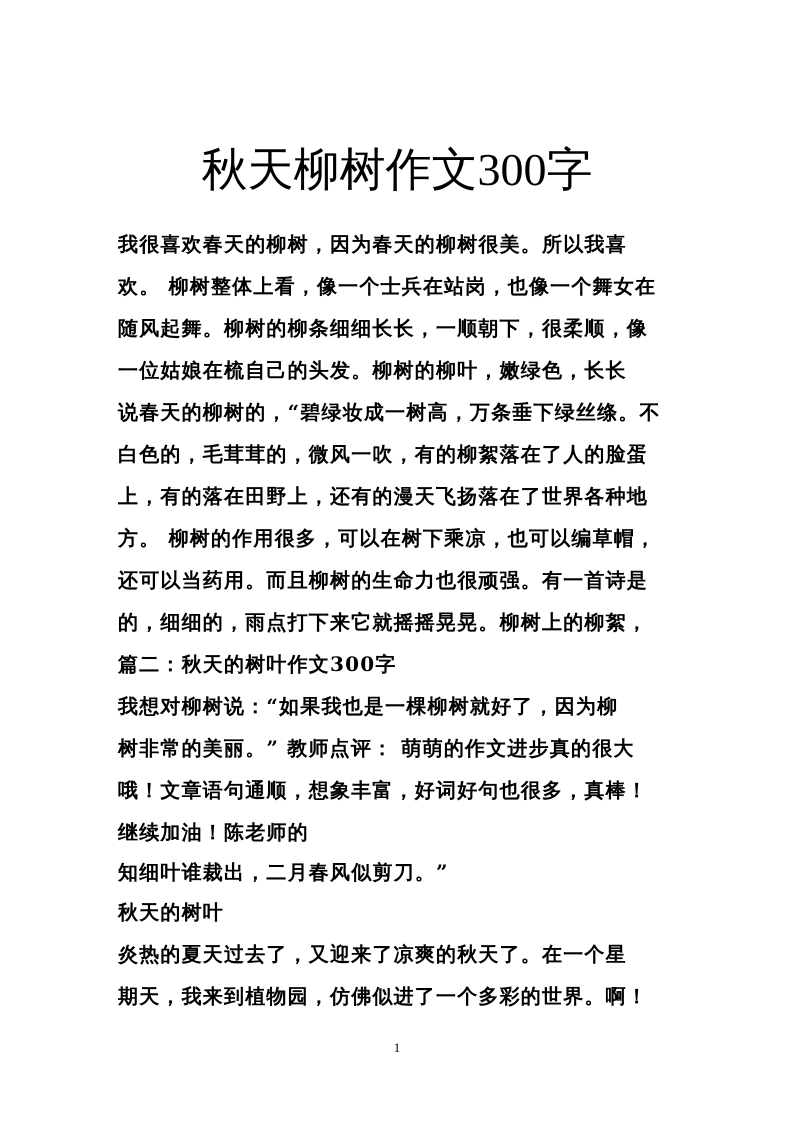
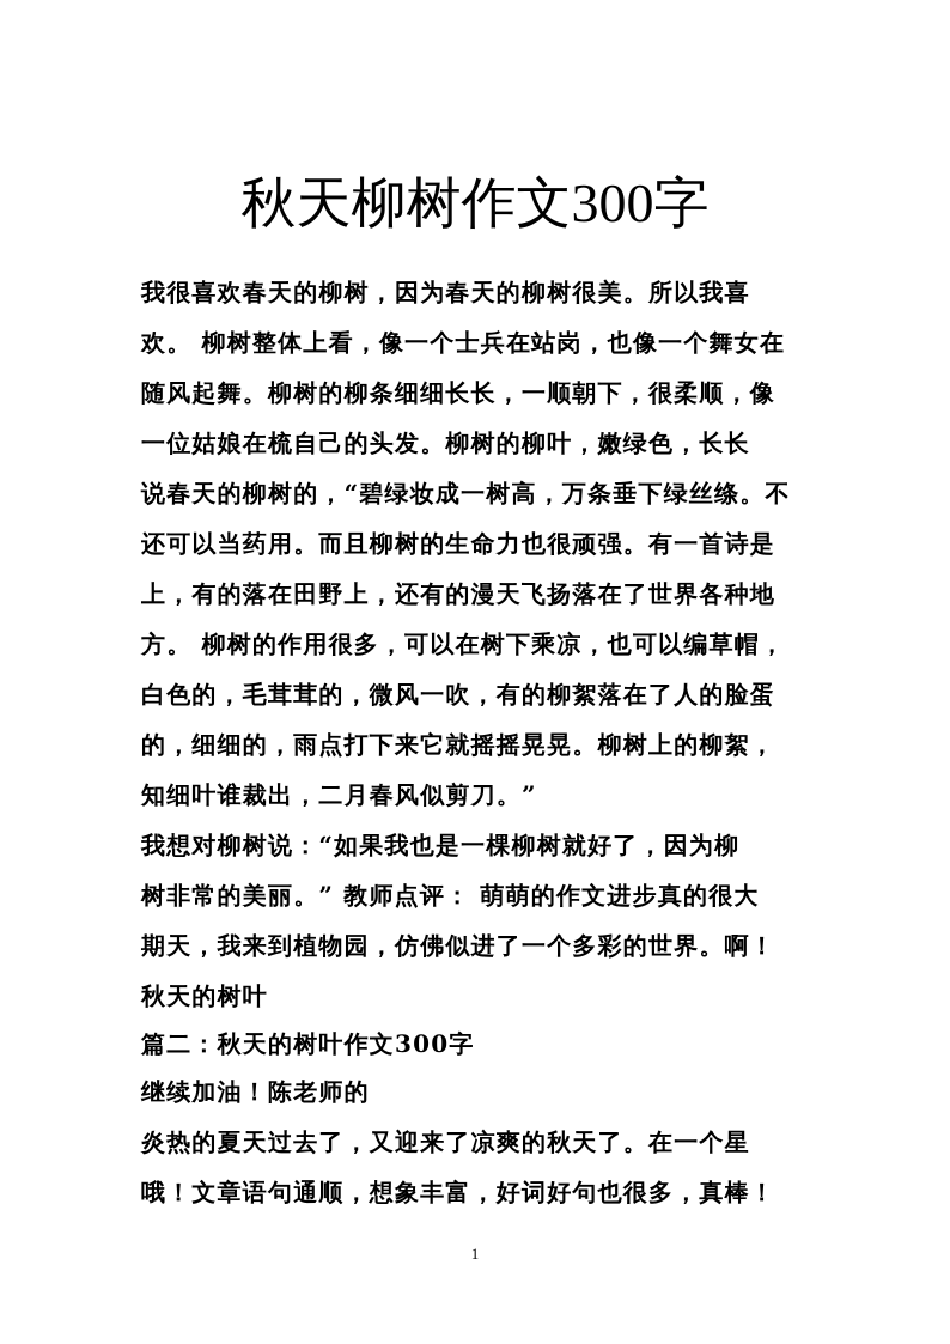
  秋天柳树作文300字
  我很喜欢春天的柳树，因为春天的柳树很美。所以我喜
  欢。 柳树整体上看，像一个士兵在站岗，也像一个舞女在
  随风起舞。柳树的柳条细细长长，一顺朝下，很柔顺，像
  一位姑娘在梳自己的头发。柳树的柳叶，嫩绿色，长长
  说春天的柳树的，“碧绿妆成一树高，万条垂下绿丝绦。不
- 白色的，毛茸茸的，微风一吹，有的柳絮落在了人的脸蛋
+ 还可以当药用。而且柳树的生命力也很顽强。有一首诗是
  上，有的落在田野上，还有的漫天飞扬落在了世界各种地
  方。 柳树的作用很多，可以在树下乘凉，也可以编草帽，
- 还可以当药用。而且柳树的生命力也很顽强。有一首诗是
+ 白色的，毛茸茸的，微风一吹，有的柳絮落在了人的脸蛋
  的，细细的，雨点打下来它就摇摇晃晃。柳树上的柳絮，
- 篇二：秋天的树叶作文300字
+ 知细叶谁裁出，二月春风似剪刀。”
  我想对柳树说：“如果我也是一棵柳树就好了，因为柳
  树非常的美丽。” 教师点评： 萌萌的作文进步真的很大
- 哦！文章语句通顺，想象丰富，好词好句也很多，真棒！
+ 期天，我来到植物园，仿佛似进了一个多彩的世界。啊！
- 继续加油！陈老师的
+ 秋天的树叶
- 知细叶谁裁出，二月春风似剪刀。”
+ 篇二：秋天的树叶作文300字
- 秋天的树叶
+ 继续加油！陈老师的
  炎热的夏天过去了，又迎来了凉爽的秋天了。在一个星
- 期天，我来到植物园，仿佛似进了一个多彩的世界。啊！
+ 哦！文章语句通顺，想象丰富，好词好句也很多，真棒！
  1
